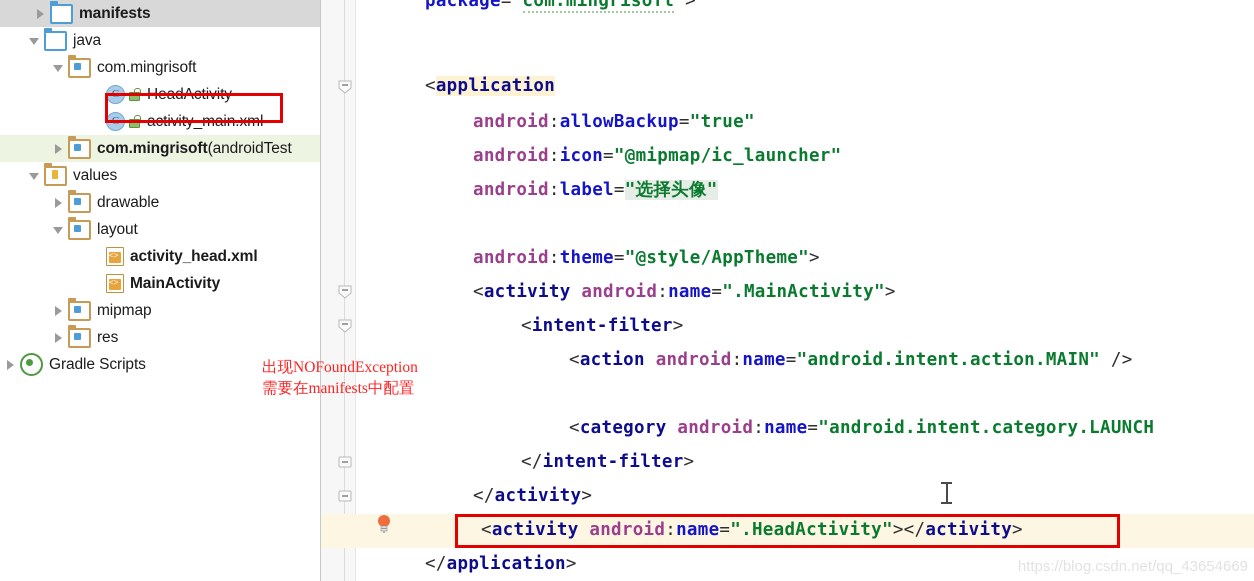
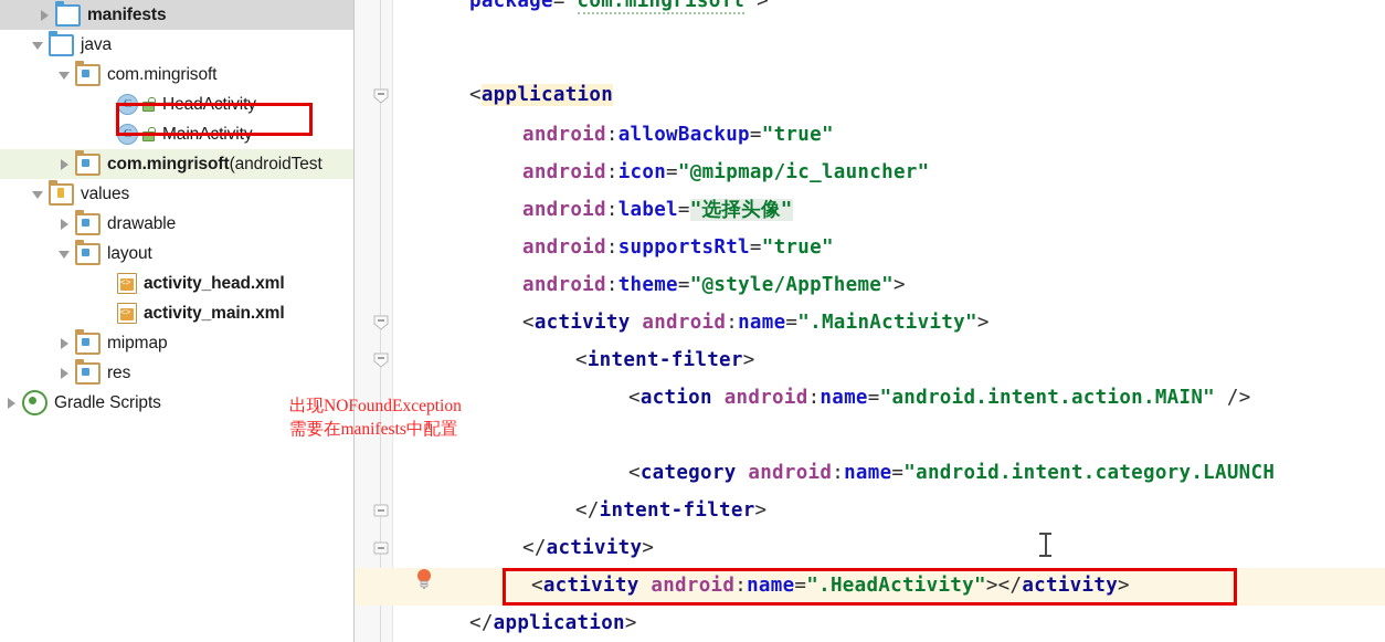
  manifests
  java
  com.mingrisoft
  C
  HeadActivity
  C
- activity_main.xml
+ MainActivity
  com.mingrisoft
  (androidTest
  values
  drawable
  layout
  activity_head.xml
- MainActivity
+ activity_main.xml
  mipmap
  res
  Gradle Scripts
  package= com.mingrisoft">
  <application
  android:allowBackup="true"
  android:icon="@mipmap/ic_launcher"
  android:label="选择头像"
+ android:supportsRtl="true"
  android:theme="@style/AppTheme">
  <activity android:name=".MainActivity">
  <intent-filter>
  <action android:name="android.intent.action.MAIN" />
  <category android:name="android.intent.category.LAUNCH
  </intent-filter>
  </activity>
  <activity android:name=".HeadActivity"></activity>
  </application>
  出现NOFoundException
  需要在manifests中配置
- https://blog.csdn.net/qq_43654669
